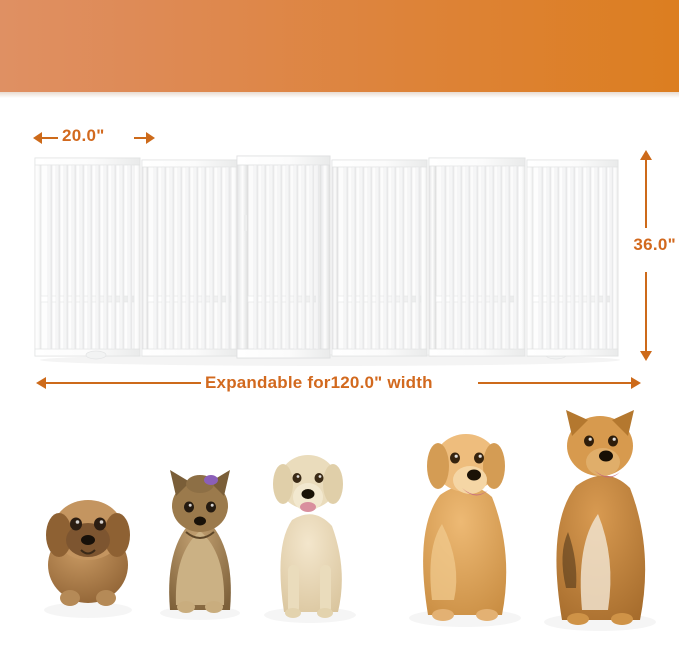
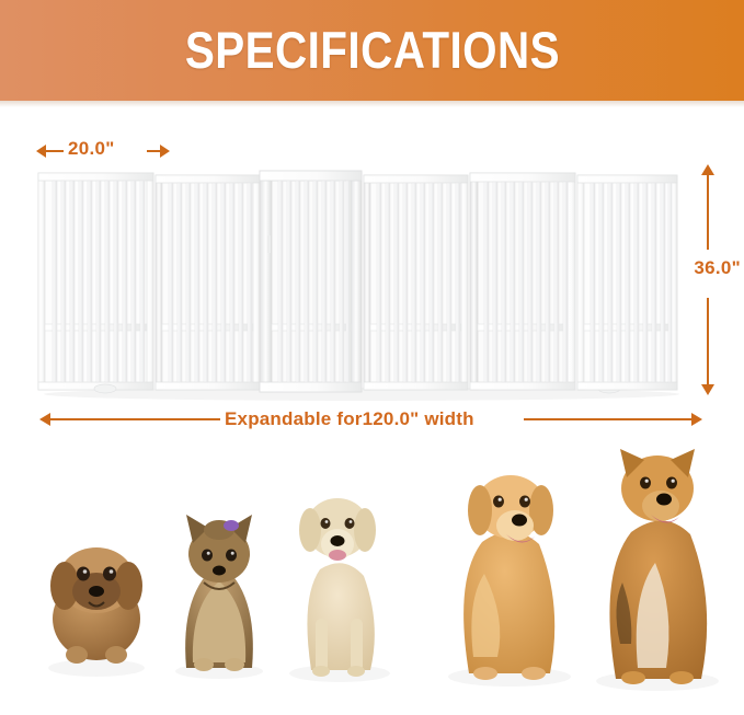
+ SPECIFICATIONS
  20.0"
  36.0"
  Expandable for120.0" width
